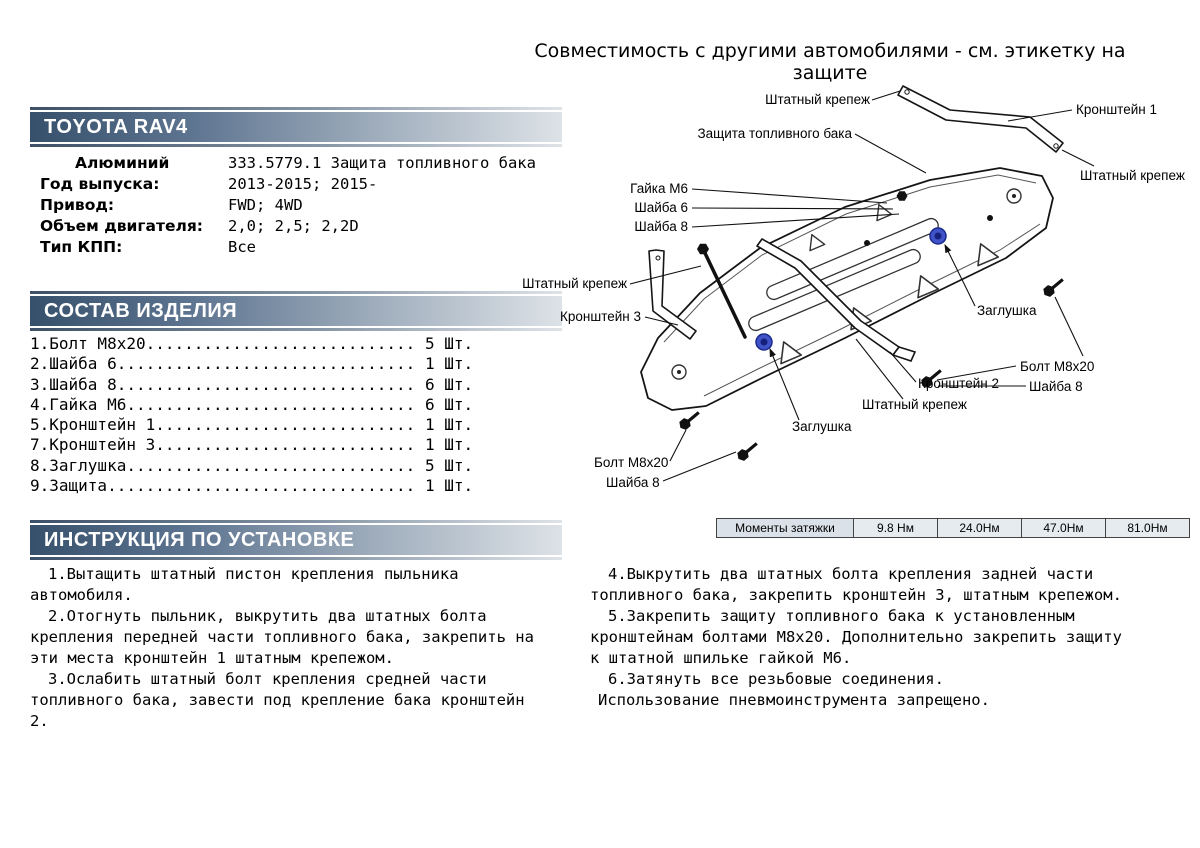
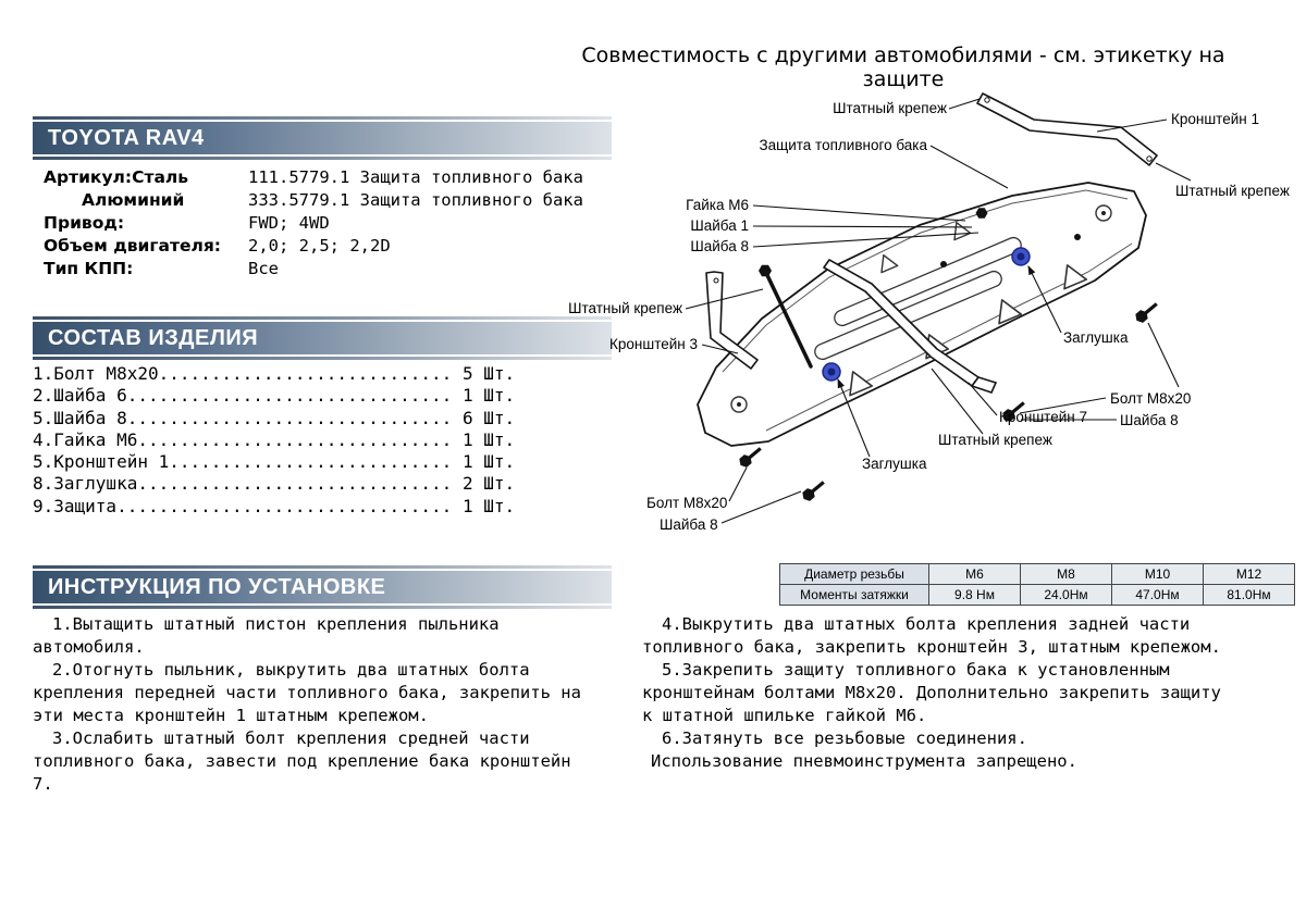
  Совместимость с другими автомобилями - см. этикетку на защите
  TOYOTA RAV4
+ Артикул:Сталь
+ 111.5779.1 Защита топливного бака
  Алюминий
  333.5779.1 Защита топливного бака
- Год выпуска:
- 2013-2015; 2015-
  Привод:
  FWD; 4WD
  Объем двигателя:
  2,0; 2,5; 2,2D
  Тип КПП:
  Все
  СОСТАВ ИЗДЕЛИЯ
  1.Болт М8х20............................ 5 Шт.
  2.Шайба 6............................... 1 Шт.
- 3.Шайба 8............................... 6 Шт.
+ 5.Шайба 8............................... 6 Шт.
- 4.Гайка М6.............................. 6 Шт.
+ 4.Гайка М6.............................. 1 Шт.
  5.Кронштейн 1........................... 1 Шт.
- 7.Кронштейн 3........................... 1 Шт.
- 8.Заглушка.............................. 5 Шт.
+ 8.Заглушка.............................. 2 Шт.
  9.Защита................................ 1 Шт.
  ИНСТРУКЦИЯ ПО УСТАНОВКЕ
  1.Вытащить штатный пистон крепления пыльника автомобиля.
  2.Отогнуть пыльник, выкрутить два штатных болта крепления передней части топливного бака, закрепить на эти места кронштейн 1 штатным крепежом.
- 3.Ослабить штатный болт крепления средней части топливного бака, завести под крепление бака кронштейн 2.
+ 3.Ослабить штатный болт крепления средней части топливного бака, завести под крепление бака кронштейн 7.
  4.Выкрутить два штатных болта крепления задней части топливного бака, закрепить кронштейн 3, штатным крепежом.
  5.Закрепить защиту топливного бака к установленным кронштейнам болтами М8х20. Дополнительно закрепить защиту к штатной шпильке гайкой М6.
  6.Затянуть все резьбовые соединения.
  Использование пневмоинструмента запрещено.
+ Диаметр резьбы	М6	М8	М10	М12
  Моменты затяжки	9.8 Нм	24.0Нм	47.0Нм	81.0Нм
  Штатный крепеж
  Кронштейн 1
  Штатный крепеж
  Защита топливного бака
  Гайка М6
- Шайба 6
+ Шайба 1
  Шайба 8
  Штатный крепеж
  Кронштейн 3
  Заглушка
- Кронштейн 2
+ Кронштейн 7
  Болт М8х20
  Шайба 8
  Штатный крепеж
  Заглушка
  Болт М8х20
  Шайба 8
